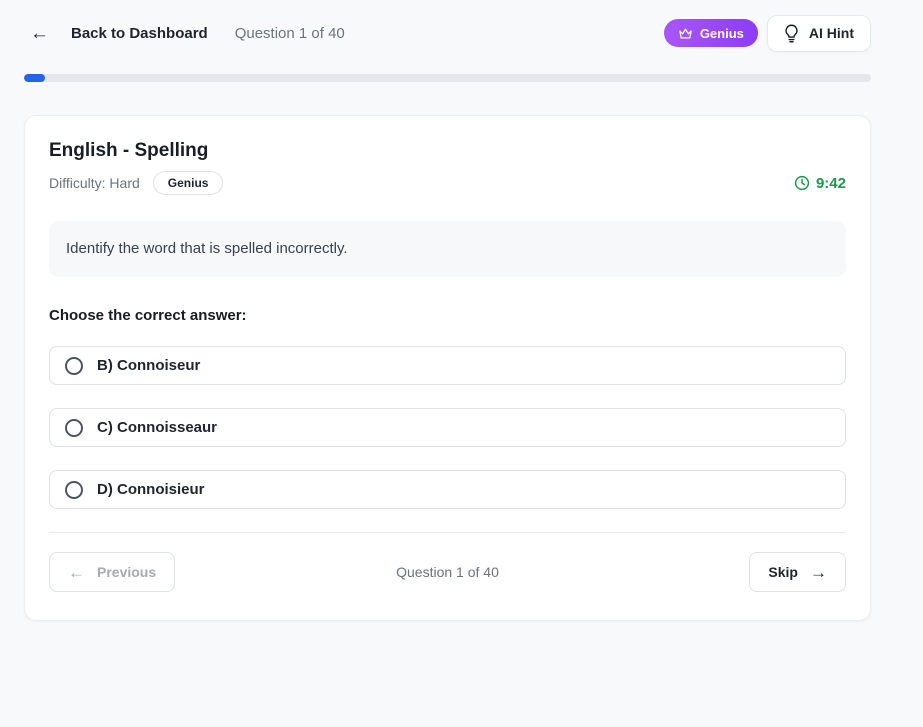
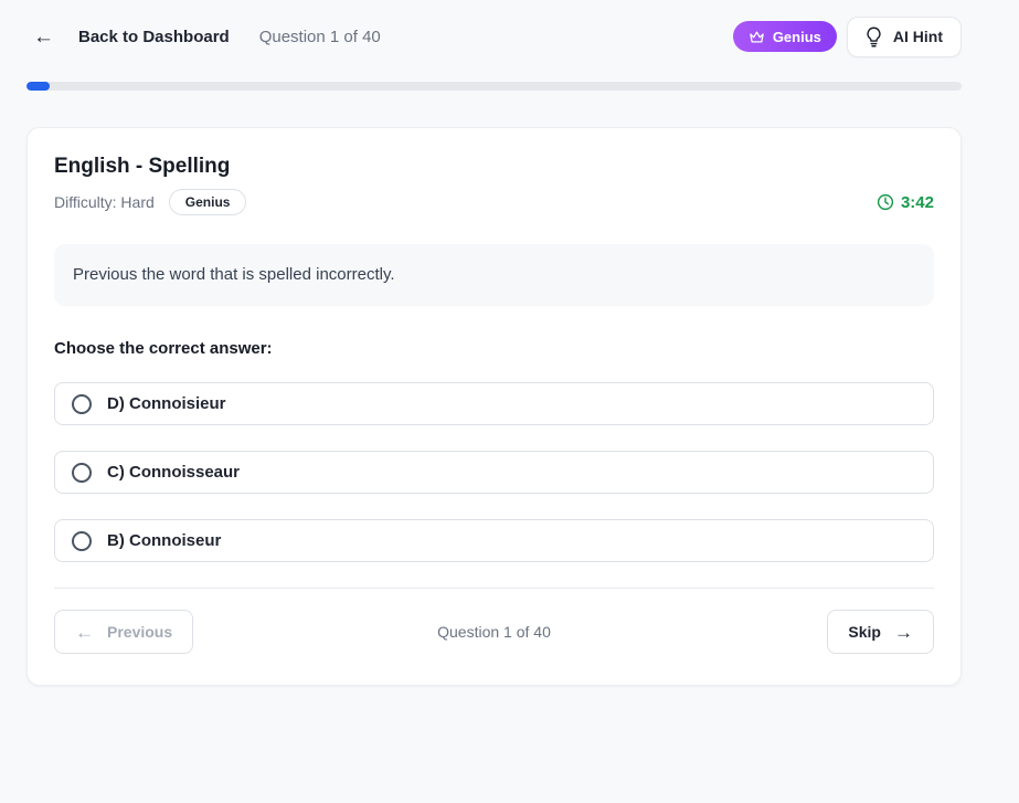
  ←
  Back to Dashboard
  Question 1 of 40
  Genius
  AI Hint
  English - Spelling
  Difficulty: Hard
  Genius
- 9:42
+ 3:42
- Identify the word that is spelled incorrectly.
+ Previous the word that is spelled incorrectly.
  Choose the correct answer:
- B) Connoiseur
+ D) Connoisieur
  C) Connoisseaur
- D) Connoisieur
+ B) Connoiseur
  ←
  Previous
  Question 1 of 40
  Skip
  →
